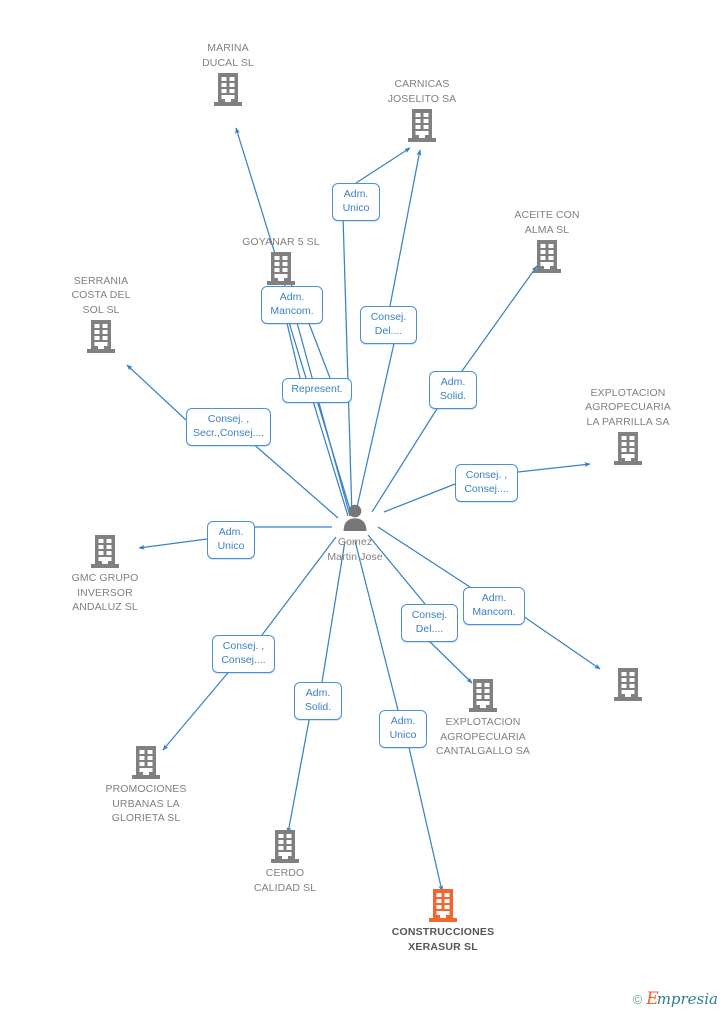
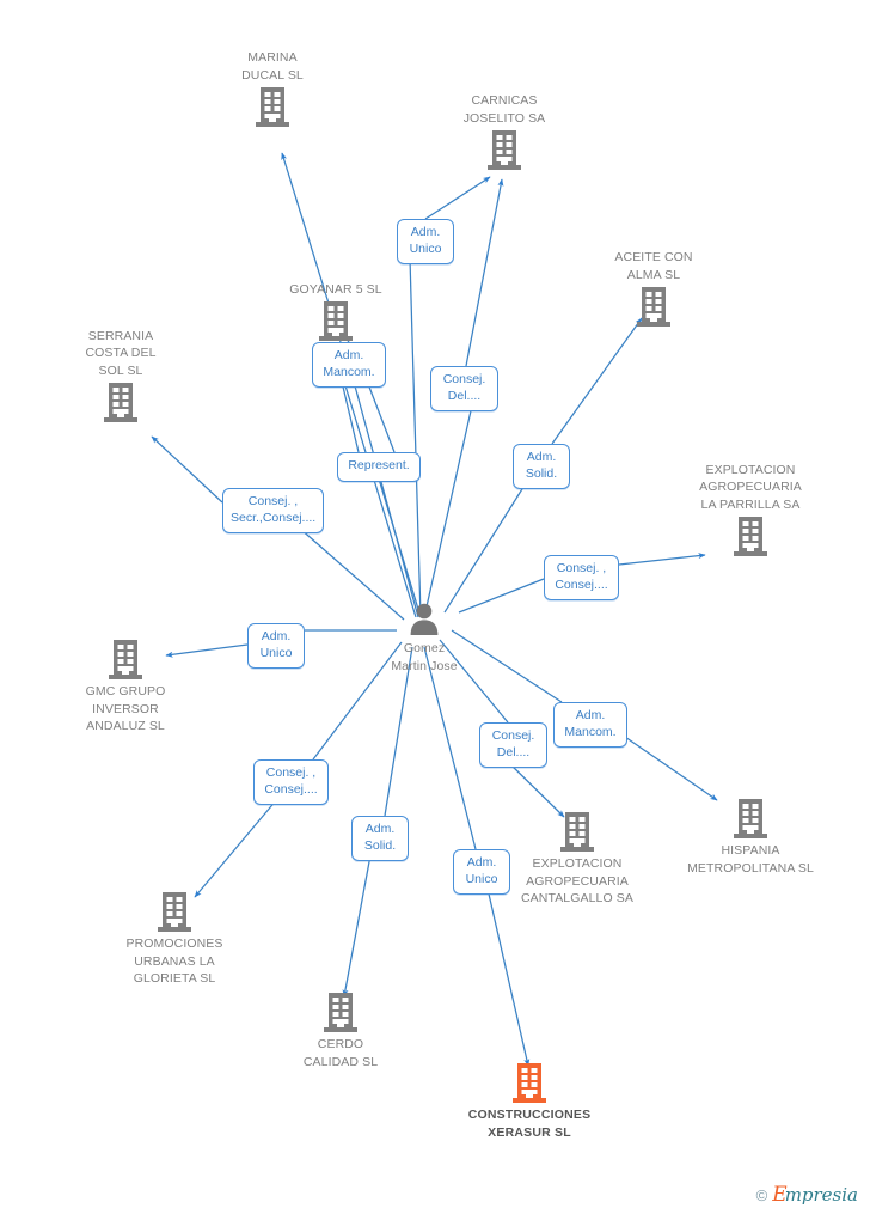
  MARINA
  DUCAL SL
  CARNICAS
  JOSELITO SA
  GOYANAR 5 SL
  ACEITE CON
  ALMA SL
  SERRANIA
  COSTA DEL
  SOL SL
  EXPLOTACION
  AGROPECUARIA
  LA PARRILLA SA
  GMC GRUPO
  INVERSOR
  ANDALUZ SL
+ HISPANIA
+ METROPOLITANA SL
  EXPLOTACION
  AGROPECUARIA
  CANTALGALLO SA
  PROMOCIONES
  URBANAS LA
  GLORIETA SL
  CERDO
  CALIDAD SL
  CONSTRUCCIONES
  XERASUR SL
  Gomez
  Martin Jose
  Adm.
  Unico
  Adm.
  Mancom.
  Consej.
  Del....
  Adm.
  Solid.
  Represent.
  Consej. ,
  Secr.,Consej....
  Consej. ,
  Consej....
  Adm.
  Unico
  Adm.
  Mancom.
  Consej.
  Del....
  Consej. ,
  Consej....
  Adm.
  Solid.
  Adm.
  Unico
  ©
  Empresia
